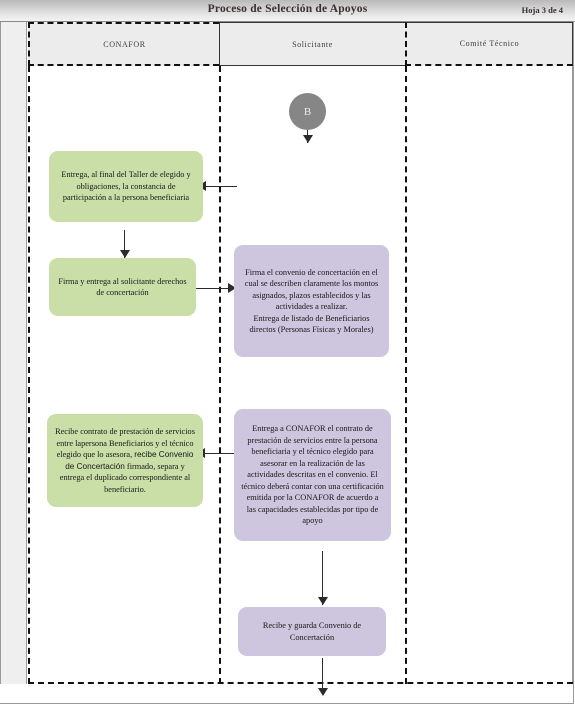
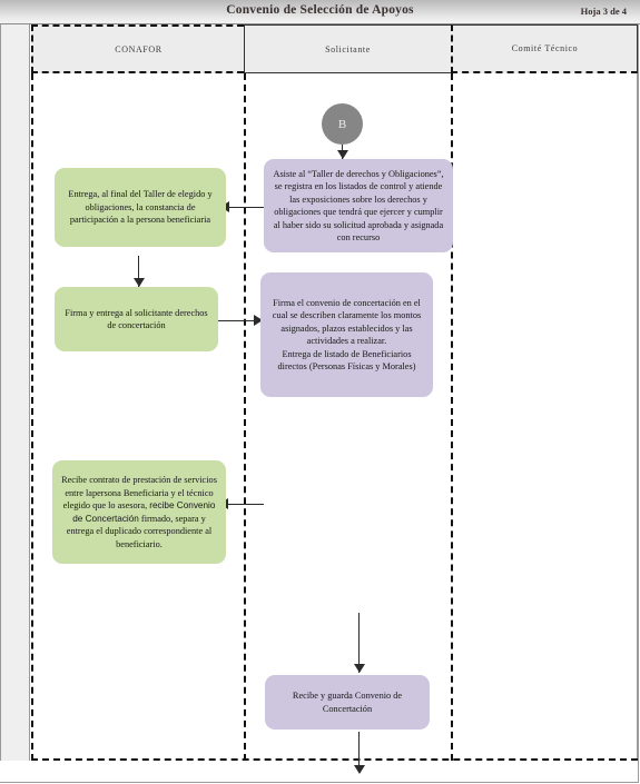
- Proceso de Selección de Apoyos
+ Convenio de Selección de Apoyos
  Hoja 3 de 4
  CONAFOR
  Solicitante
  Comité Técnico
  B
+ Asiste al “Taller de derechos y Obligaciones”, se registra en los listados de control y atiende las exposiciones sobre los derechos y obligaciones que tendrá que ejercer y cumplir al haber sido su solicitud aprobada y asignada con recurso
  Entrega, al final del Taller de elegido y obligaciones, la constancia de participación a la persona beneficiaria
  Firma y entrega al solicitante derechos de concertación
  Firma el convenio de concertación en el cual se describen claramente los montos asignados, plazos establecidos y las actividades a realizar.
  Entrega de listado de Beneficiarios directos (Personas Físicas y Morales)
- Recibe contrato de prestación de servicios entre lapersona Beneficiarios y el técnico elegido que lo asesora, recibe Convenio de Concertación firmado, separa y entrega el duplicado correspondiente al beneficiario.
+ Recibe contrato de prestación de servicios entre lapersona Beneficiaria y el técnico elegido que lo asesora, recibe Convenio de Concertación firmado, separa y entrega el duplicado correspondiente al beneficiario.
- Entrega a CONAFOR el contrato de prestación de servicios entre la persona beneficiaria y el técnico elegido para asesorar en la realización de las actividades descritas en el convenio. El técnico deberá contar con una certificación emitida por la CONAFOR de acuerdo a las capacidades establecidas por tipo de apoyo
  Recibe y guarda Convenio de Concertación
